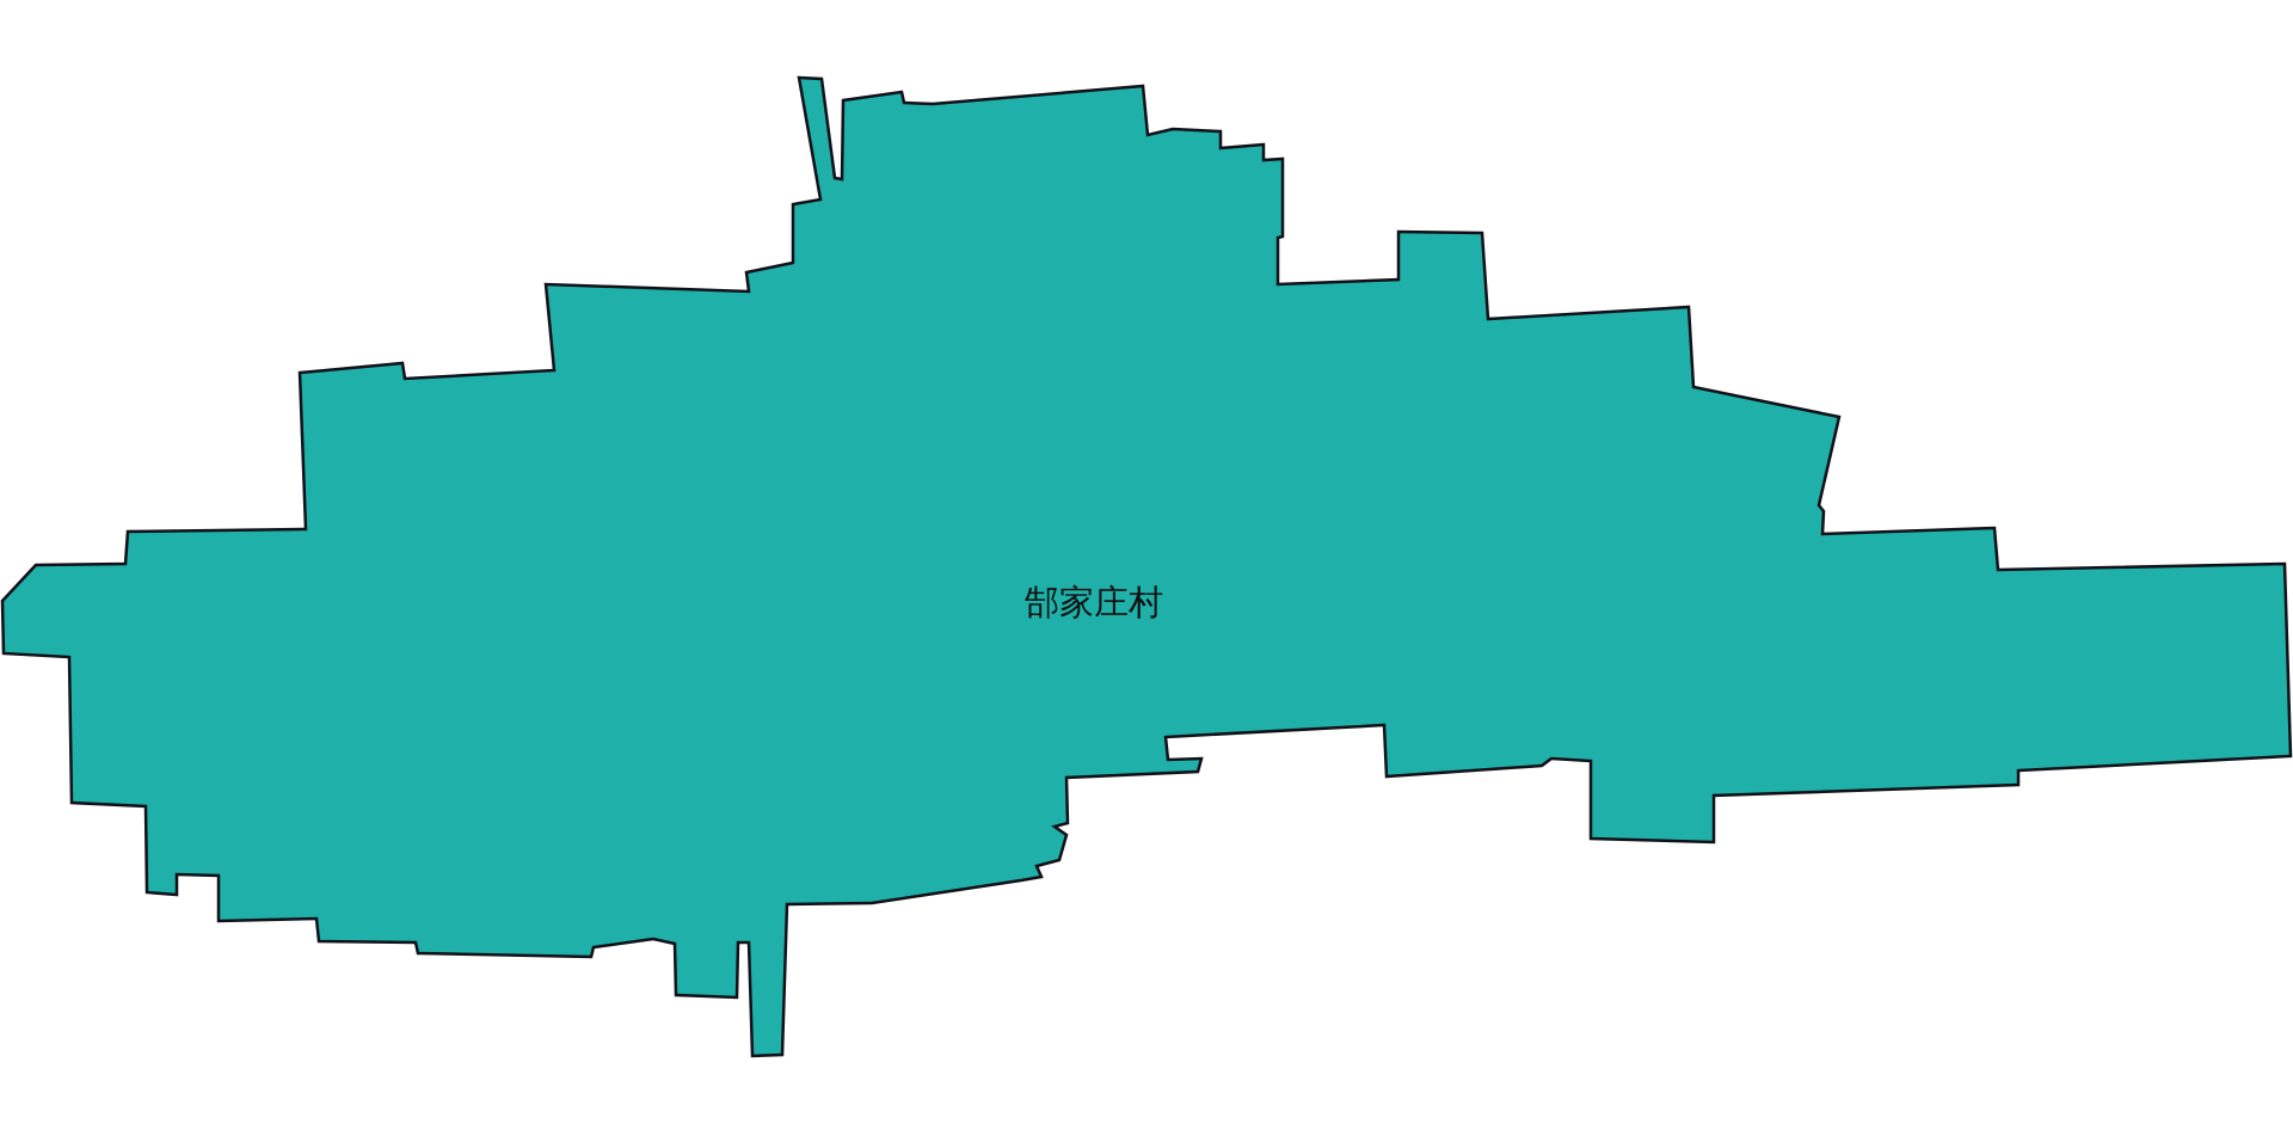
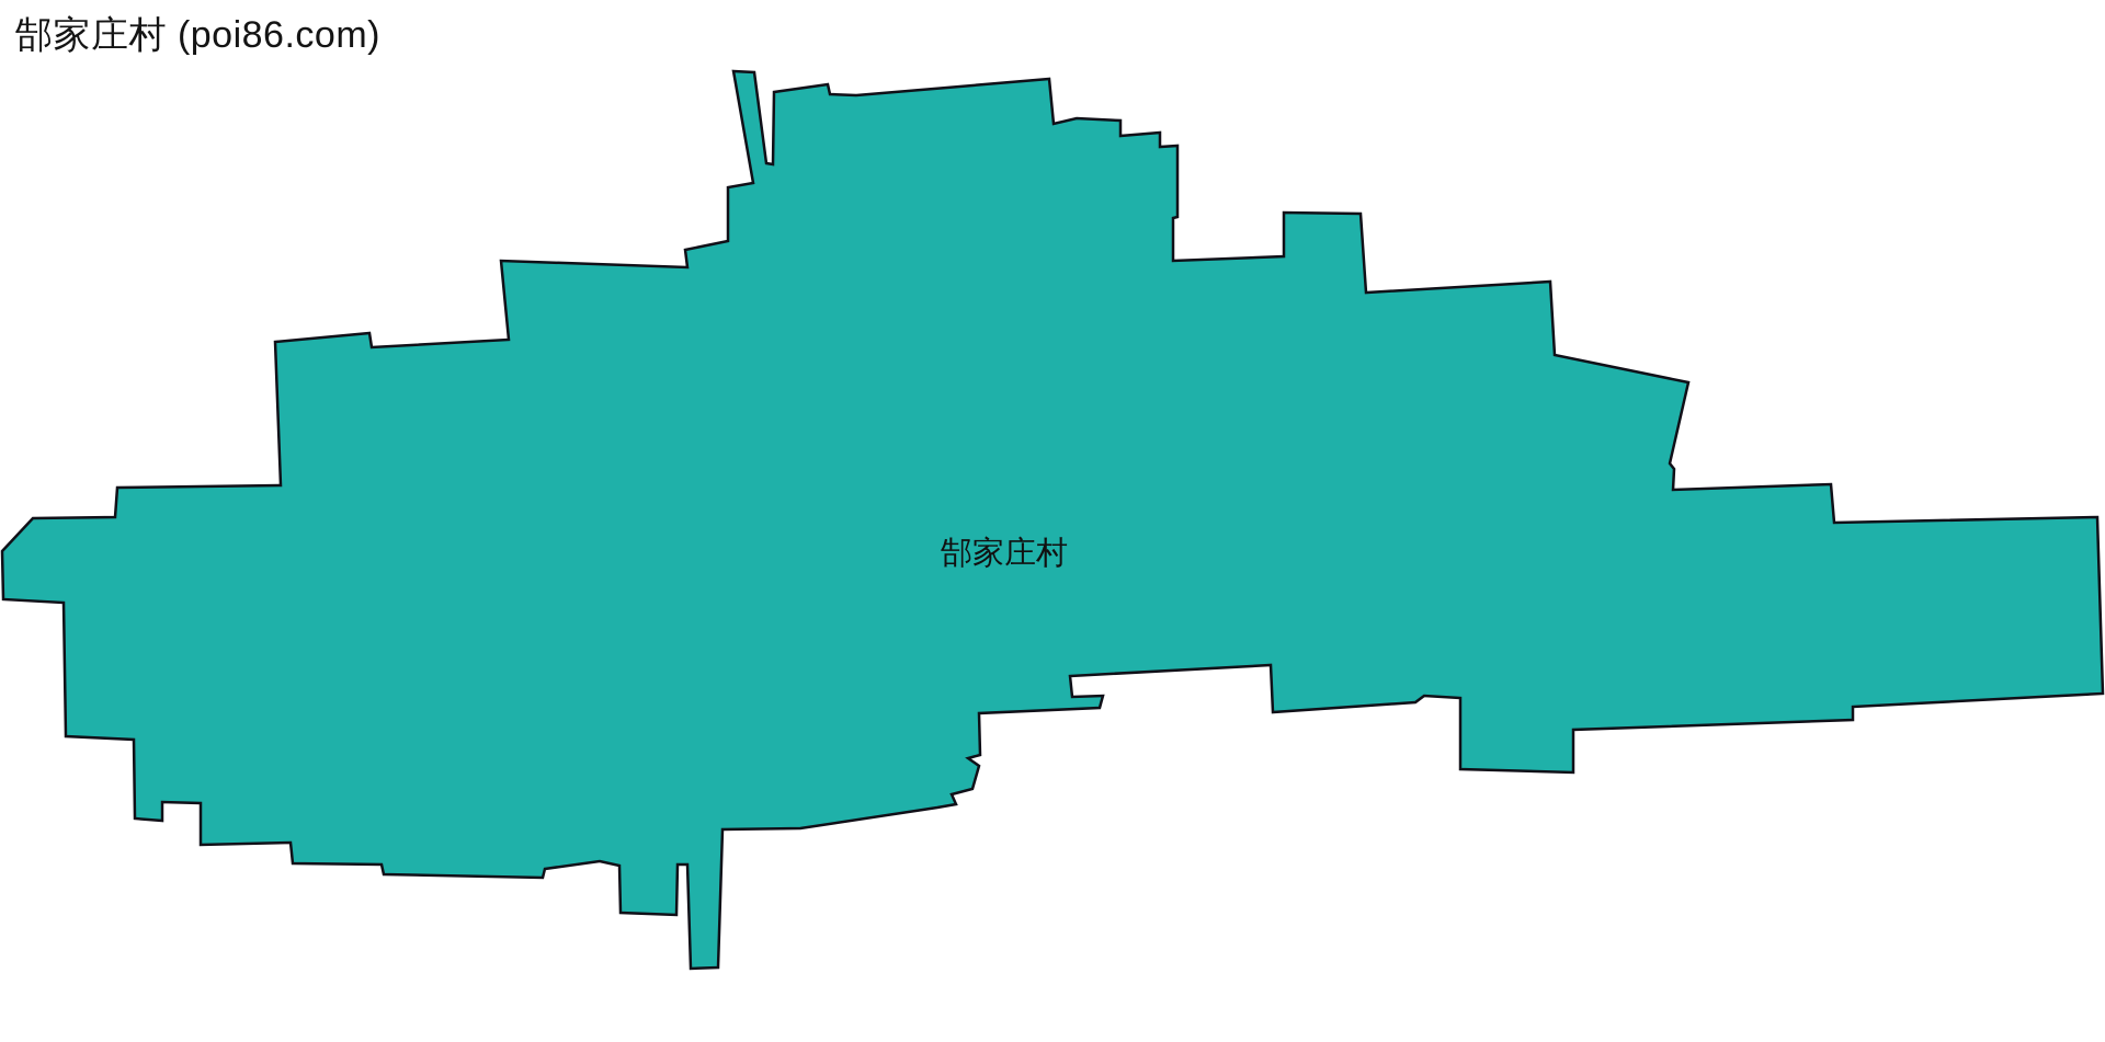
  郜家庄村
+ 郜家庄村 (poi86.com)
